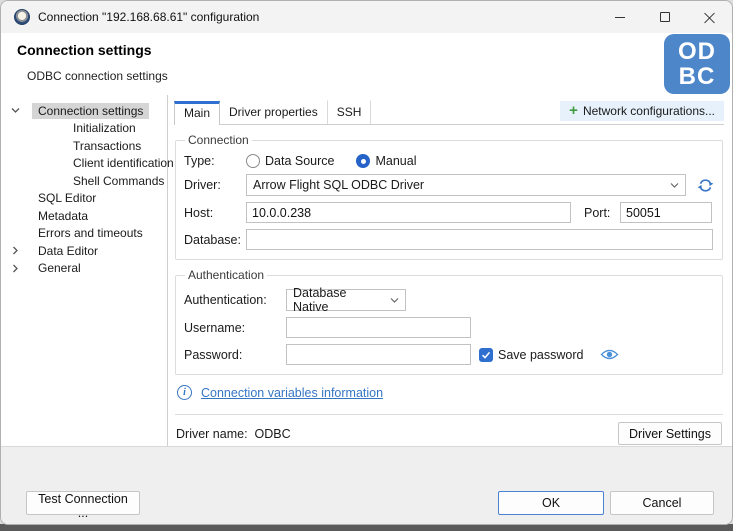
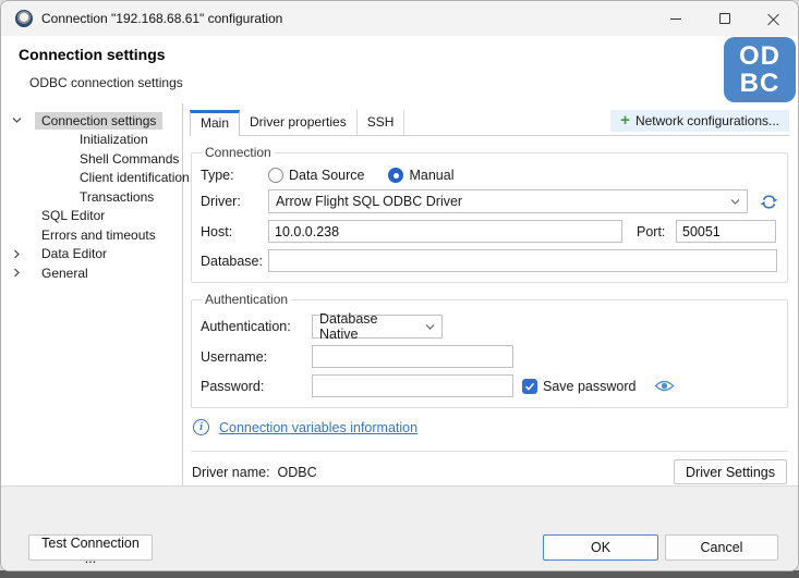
  Connection "192.168.68.61" configuration
  Connection settings
  ODBC connection settings
  OD
  BC
  Connection settings
  Initialization
- Transactions
+ Shell Commands
  Client identification
- Shell Commands
+ Transactions
  SQL Editor
- Metadata
  Errors and timeouts
  Data Editor
  General
  Main
  Driver properties
  SSH
  +
  Network configurations...
  Connection
  Type:
  Data Source
  Manual
  Driver:
  Arrow Flight SQL ODBC Driver
  Host:
  10.0.0.238
  Port:
  50051
  Database:
  Authentication
  Authentication:
  Database Native
  Username:
  Password:
  Save password
  i
  Connection variables information
  Driver name:
  ODBC
  Driver Settings
  Test Connection ...
  OK
  Cancel
